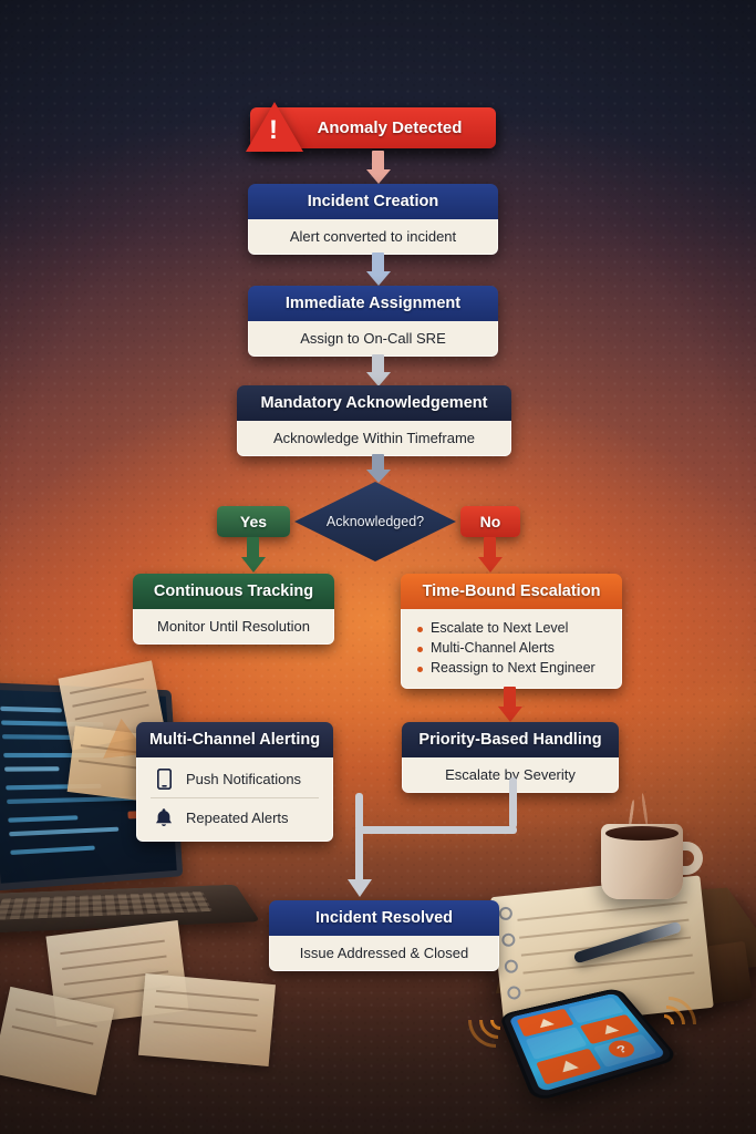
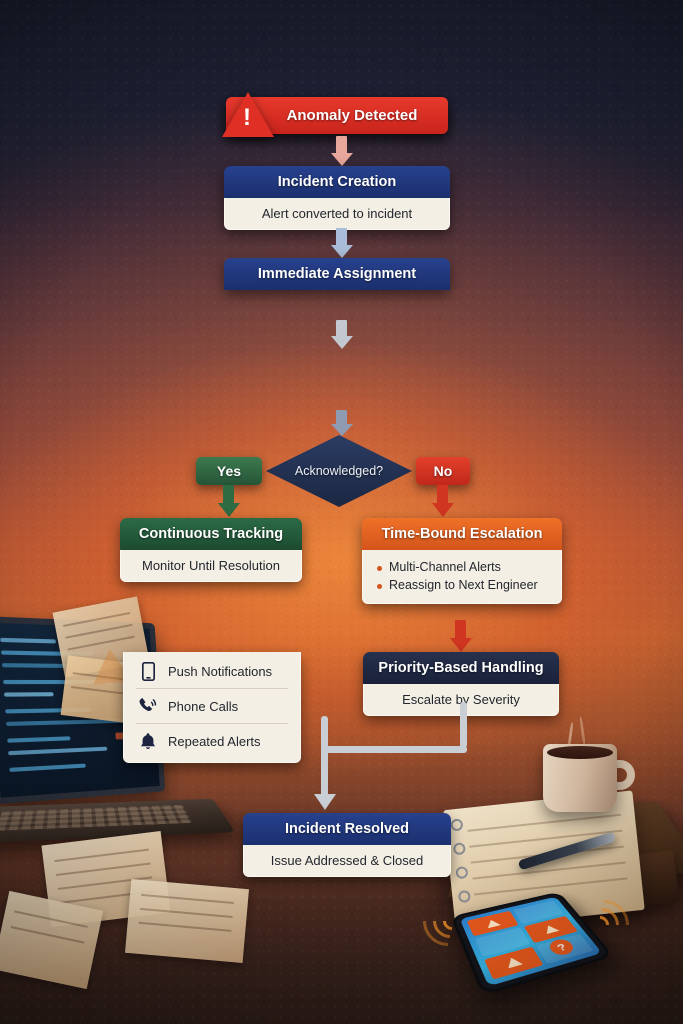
  Anomaly Detected
  !
  Incident Creation
  Alert converted to incident
  Immediate Assignment
- Assign to On-Call SRE
- Mandatory Acknowledgement
- Acknowledge Within Timeframe
  Acknowledged?
  Yes
  No
  Continuous Tracking
  Monitor Until Resolution
  Time-Bound Escalation
- Escalate to Next Level
  Multi-Channel Alerts
  Reassign to Next Engineer
- Multi-Channel Alerting
  Push Notifications
+ Phone Calls
  Repeated Alerts
  Priority-Based Handling
  Escalate by Severity
  Incident Resolved
  Issue Addressed & Closed
